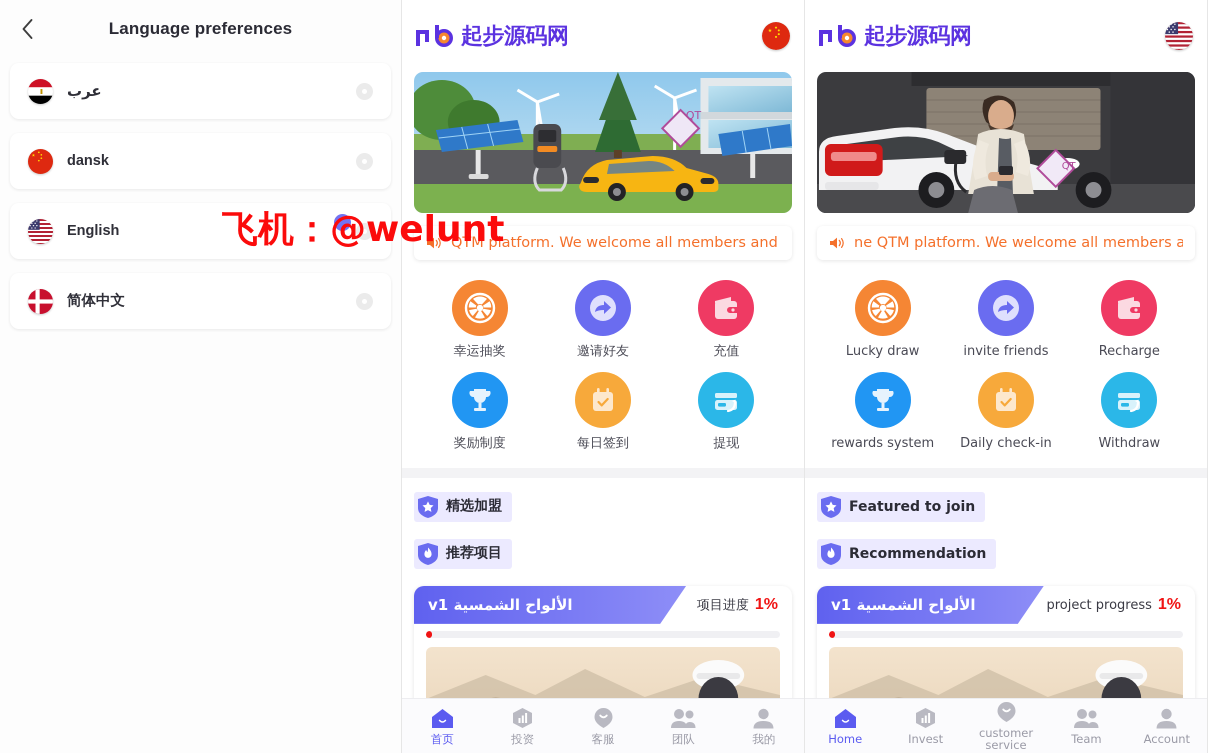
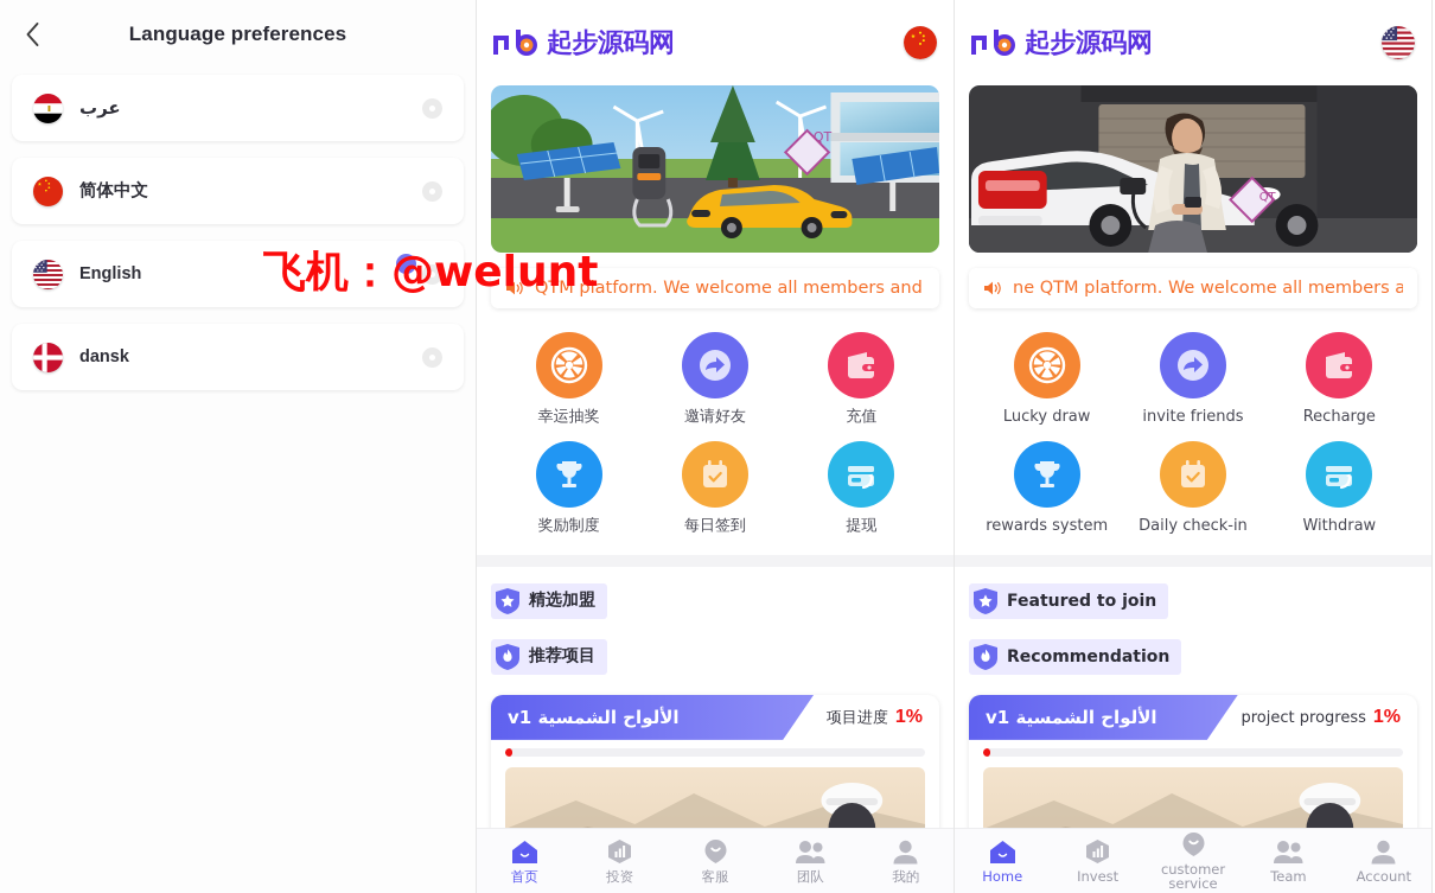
  Language preferences
  عرب
- dansk
+ 简体中文
  English
- 简体中文
+ dansk
  起步源码网
  QT
  QTM platform. We welcome all members and
  幸运抽奖
  邀请好友
  充值
  奖励制度
  每日签到
  提现
  精选加盟
  推荐项目
  الألواح الشمسية v1
  项目进度
  1%
  首页
  投资
  客服
  团队
  我的
  起步源码网
  QT
  ne QTM platform. We welcome all members a
  Lucky draw
  invite friends
  Recharge
  rewards system
  Daily check-in
  Withdraw
  Featured to join
  Recommendation
  الألواح الشمسية v1
  project progress
  1%
  Home
  Invest
  customer service
  Team
  Account
  飞机：@welunt
